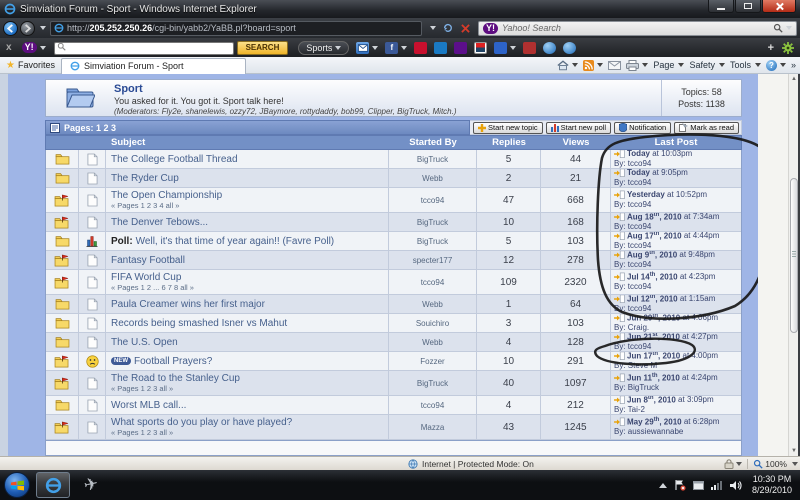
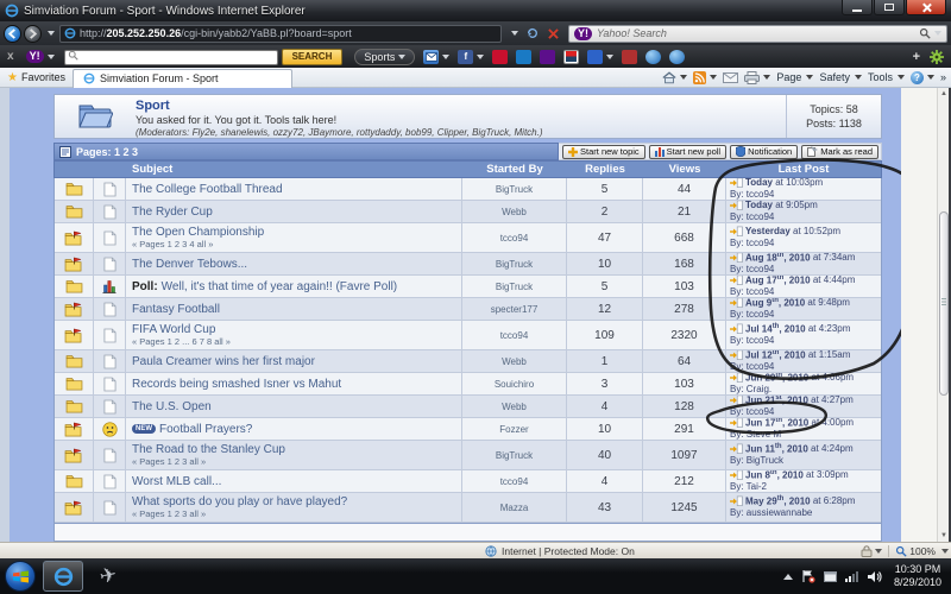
  Simviation Forum - Sport - Windows Internet Explorer
  http://
  205.252.250.26
  /cgi-bin/yabb2/YaBB.pl?board=sport
  Y!
  Yahoo! Search
  x
  Y!
  SEARCH
  Sports
  f
  +
  ★
  Favorites
  Simviation Forum - Sport
  Page
  Safety
  Tools
  ?
  »
  Sport
- You asked for it. You got it. Sport talk here!
+ You asked for it. You got it. Tools talk here!
  (Moderators: Fly2e, shanelewis, ozzy72, JBaymore, rottydaddy, bob99, Clipper, BigTruck, Mitch.)
  Topics: 58
  Posts: 1138
  Pages: 1 2 3
  Start new topic
  Start new poll
  Notification
  Mark as read
  Subject
  Started By
  Replies
  Views
  Last Post
  The College Football Thread
  BigTruck
  5
  44
  Today
  at 10:03pm
  By: tcco94
  The Ryder Cup
  Webb
  2
  21
  Today
  at 9:05pm
  By: tcco94
  The Open Championship
  « Pages 1 2 3 4 all »
  tcco94
  47
  668
  Yesterday
  at 10:52pm
  By: tcco94
  The Denver Tebows...
  BigTruck
  10
  168
  Aug 18 , 2010
  at 7:34am
  By: tcco94
  Poll:
  Well, it's that time of year again!! (Favre Poll)
  BigTruck
  5
  103
  Aug 17 , 2010
  at 4:44pm
  By: tcco94
  Fantasy Football
  specter177
  12
  278
  Aug 9 , 2010
  at 9:48pm
  By: tcco94
  FIFA World Cup
  « Pages 1 2 ... 6 7 8 all »
  tcco94
  109
  2320
  Jul 14 , 2010
  at 4:23pm
  By: tcco94
  Paula Creamer wins her first major
  Webb
  1
  64
  Jul 12 , 2010
  at 1:15am
  y: tcco94
  Records being smashed Isner vs Mahut
  Souichiro
  3
  103
  By: Craig.
  The U.S. Open
  Webb
  4
  128
  Jun 21 , 2010
  at 4:27pm
  By: tcco94
  Football Prayers?
  Fozzer
  10
  291
  Jun 17 , 2010
  a 4:00pm
  By: Steve M
  The Road to the Stanley Cup
  « Pages 1 2 3 all »
  BigTruck
  40
  1097
  Jun 11 , 2010
  at 4:24pm
  By: BigTruck
  Worst MLB call...
  tcco94
  4
  212
  Jun 8 , 2010
  at 3:09pm
  By: Tai-2
  What sports do you play or have played?
  « Pages 1 2 3 all »
  Mazza
  43
  1245
  May 29 , 2010
  at 6:28pm
  By: aussiewannabe
  Internet | Protected Mode: On
  100%
  10:30 PM
  8/29/2010
